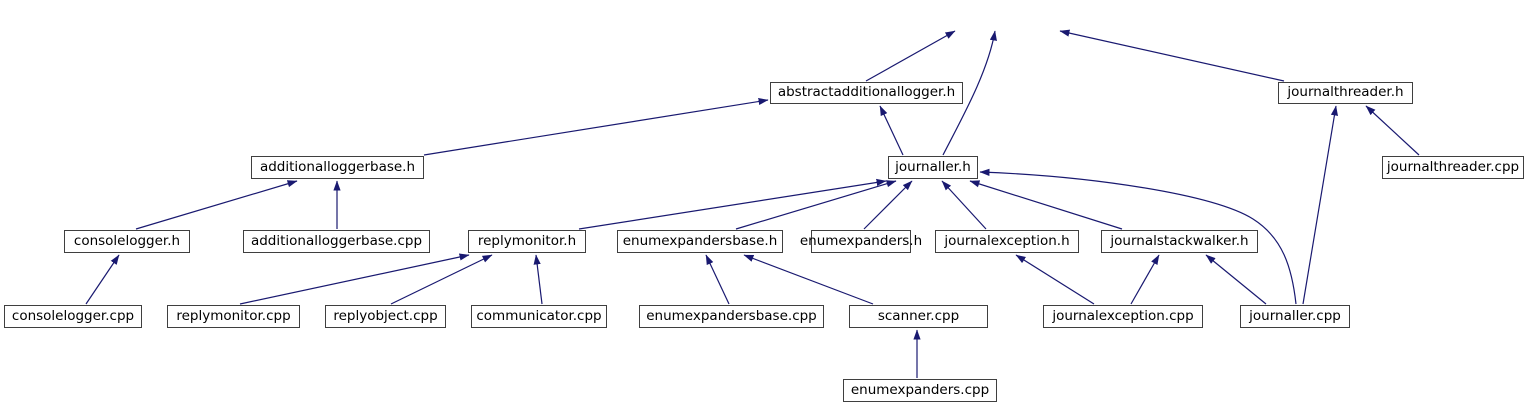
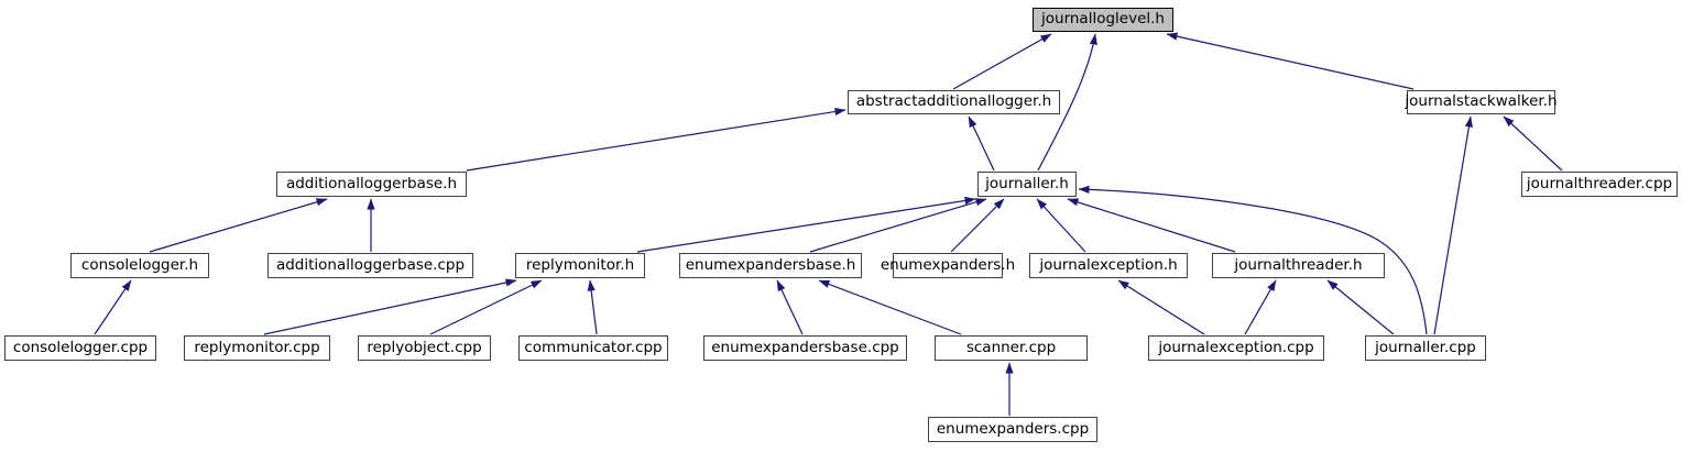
+ journalloglevel.h
  abstractadditionallogger.h
- journalthreader.h
+ journalstackwalker.h
  additionalloggerbase.h
  journaller.h
  journalthreader.cpp
  consolelogger.h
  additionalloggerbase.cpp
  replymonitor.h
  enumexpandersbase.h
  enumexpanders.h
  journalexception.h
- journalstackwalker.h
+ journalthreader.h
  consolelogger.cpp
  replymonitor.cpp
  replyobject.cpp
  communicator.cpp
  enumexpandersbase.cpp
  scanner.cpp
  journalexception.cpp
  journaller.cpp
  enumexpanders.cpp
